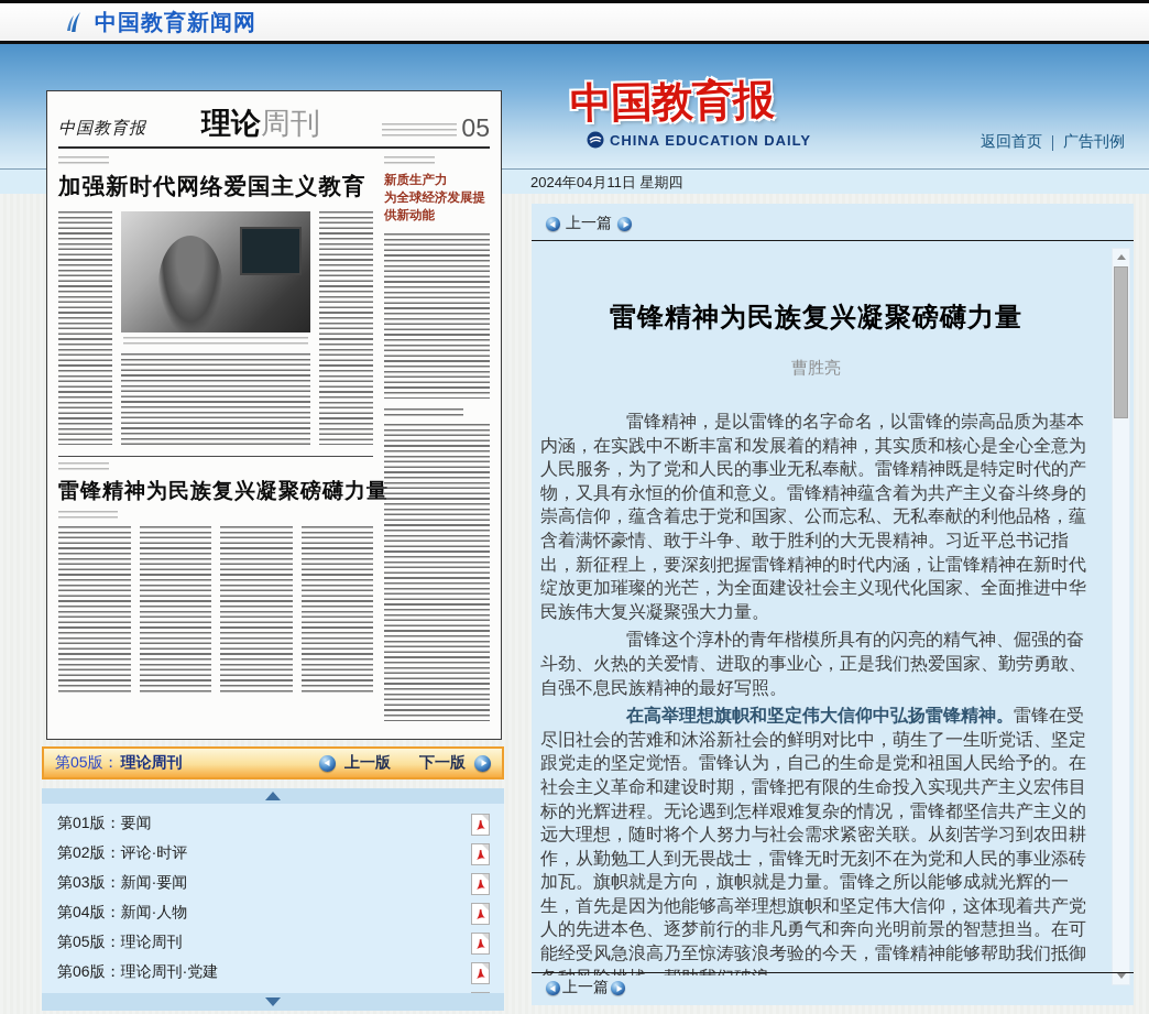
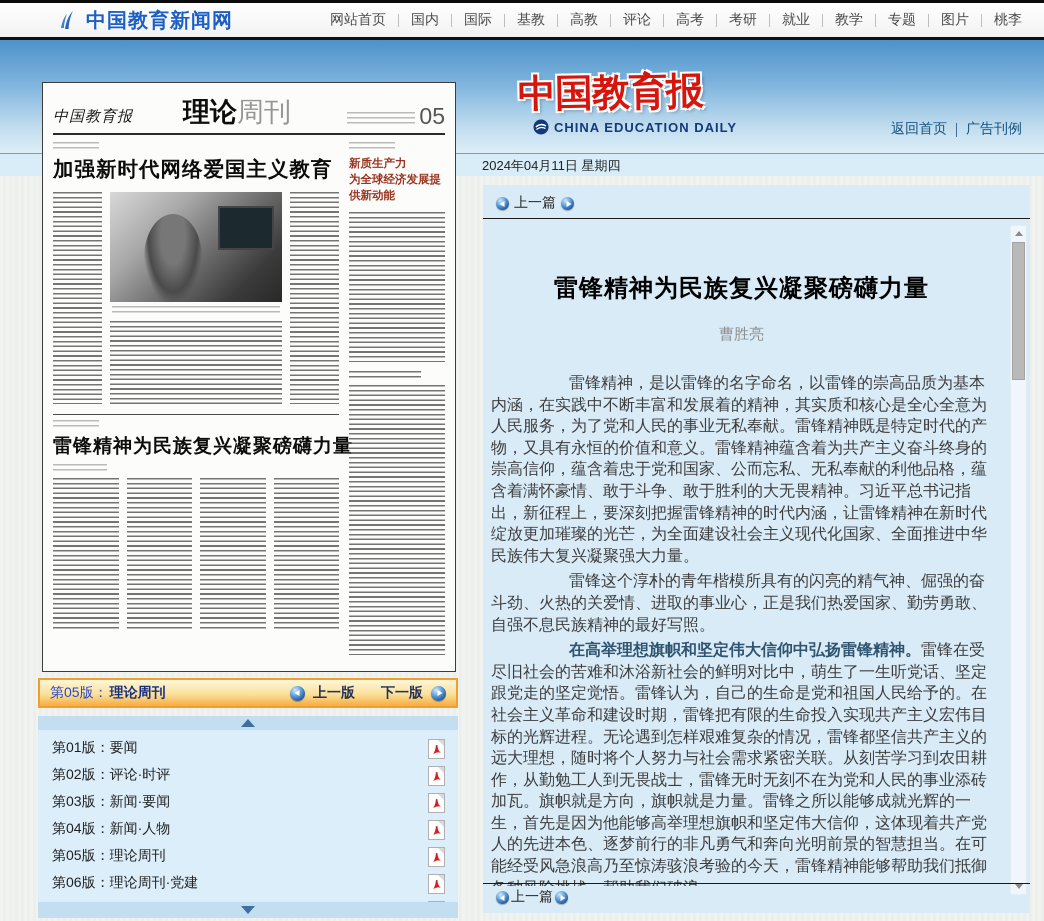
  中国教育新闻网
+ 网站首页
+ 国内
+ 国际
+ 基教
+ 高教
+ 评论
+ 高考
+ 考研
+ 就业
+ 教学
+ 专题
+ 图片
+ 桃李
  中国教育报
  CHINA EDUCATION DAILY
  返回首页
  广告刊例
  2024年04月11日 星期四
  中国教育报
  理论周刊
  05
  加强新时代网络爱国主义教育
  雷锋精神为民族复兴凝聚磅礴力量
  新质生产力
  为全球经济发展提供新动能
  第05版：
  理论周刊
  上一版
  下一版
  第01版：要闻
  第02版：评论·时评
  第03版：新闻·要闻
  第04版：新闻·人物
  第05版：理论周刊
  第06版：理论周刊·党建
  上一篇
  雷锋精神为民族复兴凝聚磅礴力量
  曹胜亮
  雷锋精神，是以雷锋的名字命名，以雷锋的崇高品质为基本内涵，在实践中不断丰富和发展着的精神，其实质和核心是全心全意为人民服务，为了党和人民的事业无私奉献。雷锋精神既是特定时代的产物，又具有永恒的价值和意义。雷锋精神蕴含着为共产主义奋斗终身的崇高信仰，蕴含着忠于党和国家、公而忘私、无私奉献的利他品格，蕴含着满怀豪情、敢于斗争、敢于胜利的大无畏精神。习近平总书记指出，新征程上，要深刻把握雷锋精神的时代内涵，让雷锋精神在新时代绽放更加璀璨的光芒，为全面建设社会主义现代化国家、全面推进中华民族伟大复兴凝聚强大力量。
  雷锋这个淳朴的青年楷模所具有的闪亮的精气神、倔强的奋斗劲、火热的关爱情、进取的事业心，正是我们热爱国家、勤劳勇敢、自强不息民族精神的最好写照。
  在高举理想旗帜和坚定伟大信仰中弘扬雷锋精神。雷锋在受尽旧社会的苦难和沐浴新社会的鲜明对比中，萌生了一生听党话、坚定跟党走的坚定觉悟。雷锋认为，自己的生命是党和祖国人民给予的。在社会主义革命和建设时期，雷锋把有限的生命投入实现共产主义宏伟目标的光辉进程。无论遇到怎样艰难复杂的情况，雷锋都坚信共产主义的远大理想，随时将个人努力与社会需求紧密关联。从刻苦学习到农田耕作，从勤勉工人到无畏战士，雷锋无时无刻不在为党和人民的事业添砖加瓦。旗帜就是方向，旗帜就是力量。雷锋之所以能够成就光辉的一生，首先是因为他能够高举理想旗帜和坚定伟大信仰，这体现着共产党人的先进本色、逐梦前行的非凡勇气和奔向光明前景的智慧担当。在可能经受风急浪高乃至惊涛骇浪考验的今天，雷锋精神能够帮助我们抵御
  上一篇
